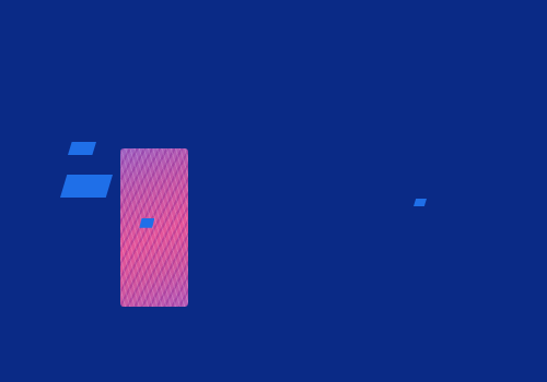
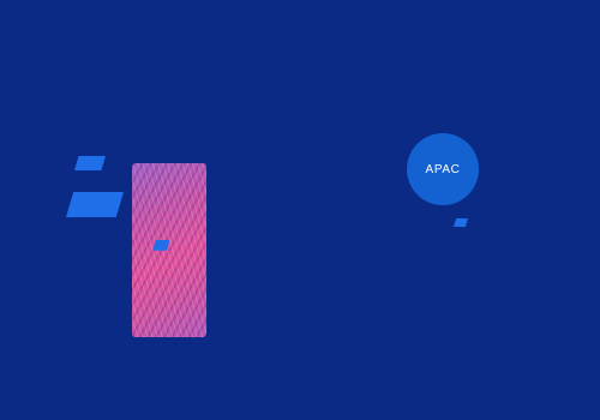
+ APAC
